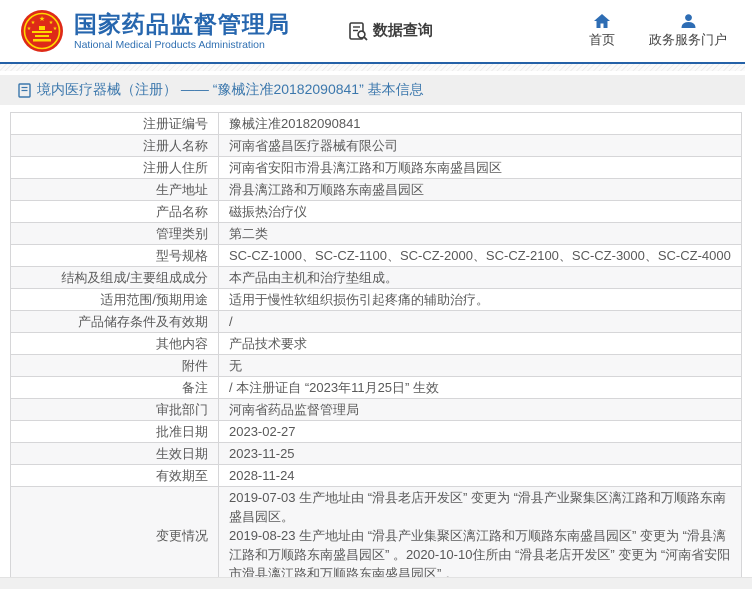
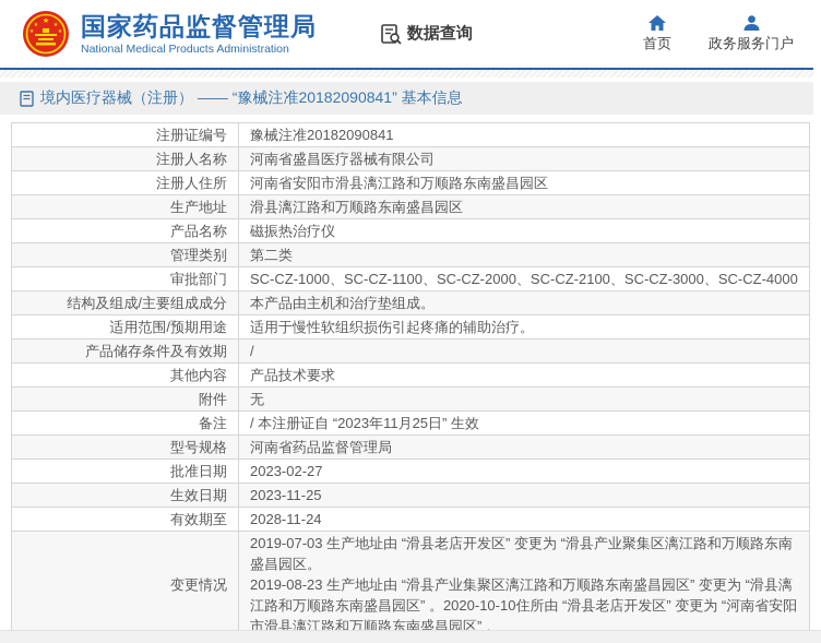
  国家药品监督管理局
  National Medical Products Administration
  数据查询
  首页
  政务服务门户
  境内医疗器械（注册） —— “豫械注准20182090841” 基本信息
  注册证编号
  豫械注准20182090841
  注册人名称
  河南省盛昌医疗器械有限公司
  注册人住所
  河南省安阳市滑县漓江路和万顺路东南盛昌园区
  生产地址
  滑县漓江路和万顺路东南盛昌园区
  产品名称
  磁振热治疗仪
  管理类别
  第二类
- 型号规格
+ 审批部门
  SC-CZ-1000、SC-CZ-1100、SC-CZ-2000、SC-CZ-2100、SC-CZ-3000、SC-CZ-4000
  结构及组成/主要组成成分
  本产品由主机和治疗垫组成。
  适用范围/预期用途
  适用于慢性软组织损伤引起疼痛的辅助治疗。
  产品储存条件及有效期
  /
  其他内容
  产品技术要求
  附件
  无
  备注
  / 本注册证自 “2023年11月25日” 生效
- 审批部门
+ 型号规格
  河南省药品监督管理局
  批准日期
  2023-02-27
  生效日期
  2023-11-25
  有效期至
  2028-11-24
  变更情况
  2019-07-03 生产地址由 “滑县老店开发区” 变更为 “滑县产业聚集区漓江路和万顺路东南盛昌园区。
  2019-08-23 生产地址由 “滑县产业集聚区漓江路和万顺路东南盛昌园区” 变更为 “滑县漓江路和万顺路东南盛昌园区” 。2020-10-10住所由 “滑县老店开发区” 变更为 “河南省安阳市滑县漓江路和万顺路东南盛昌园区” 。
